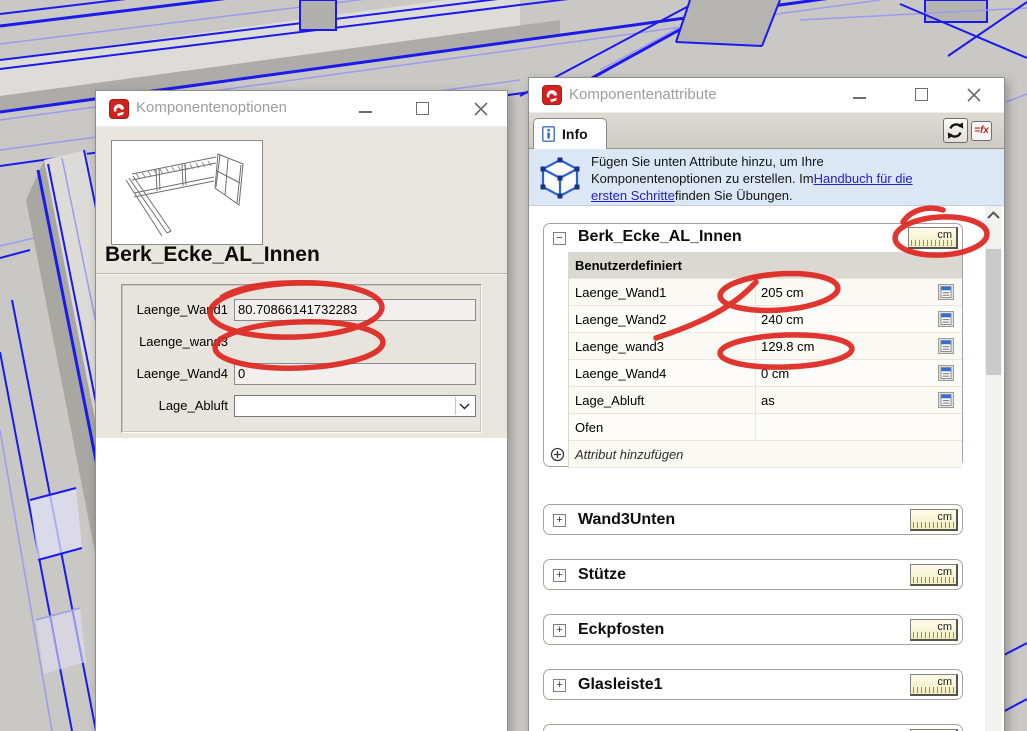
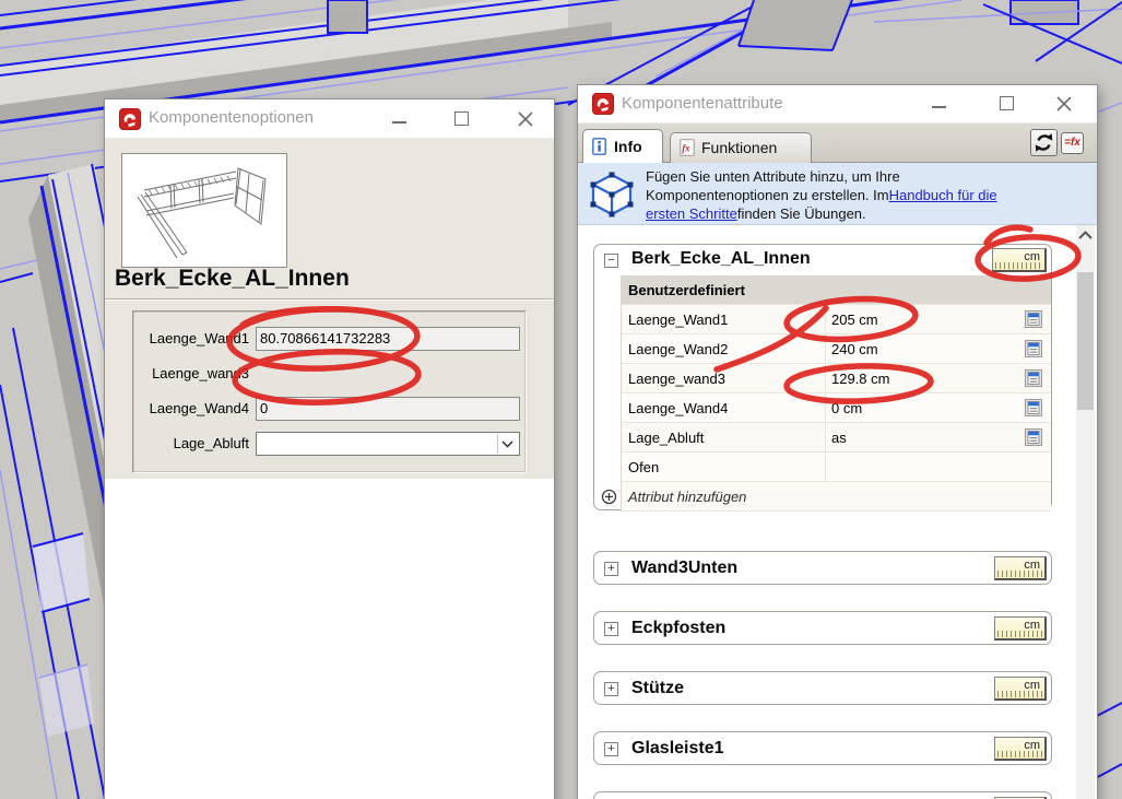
  Komponentenoptionen
  Berk_Ecke_AL_Innen
  Laenge_Wad1
  80.70866141732283
  Laenge_wan3
  Laenge_Wand4
  0
  Lage_Abluft
  Komponentenattribute
  Info
+ fx
+ Funktionen
  =fx
  Fügen Sie unten Attribute hinzu, um Ihre Komponentenoptionen zu erstellen. ImHandbuch für die ersten Schrittefinden Sie Übungen.
  −
  Berk_Ecke_AL_Innen
  cm
  Benutzerdefiniert
  Laenge_Wand1
  205 cm
  Laenge_Wand2
  240 cm
  Laenge_wand3
  129.8 cm
  Laenge_Wand4
  0 cm
  Lage_Abluft
  as
  Ofen
  Attribut hinzufügen
  +
  Wand3Unten
  cm
  +
- Stütze
+ Eckpfosten
  cm
  +
- Eckpfosten
+ Stütze
  cm
  +
  Glasleiste1
  cm
